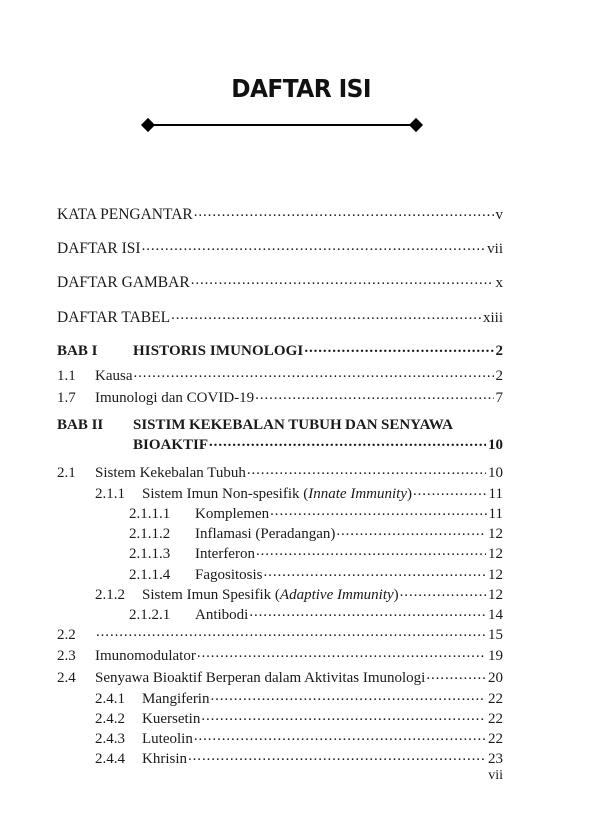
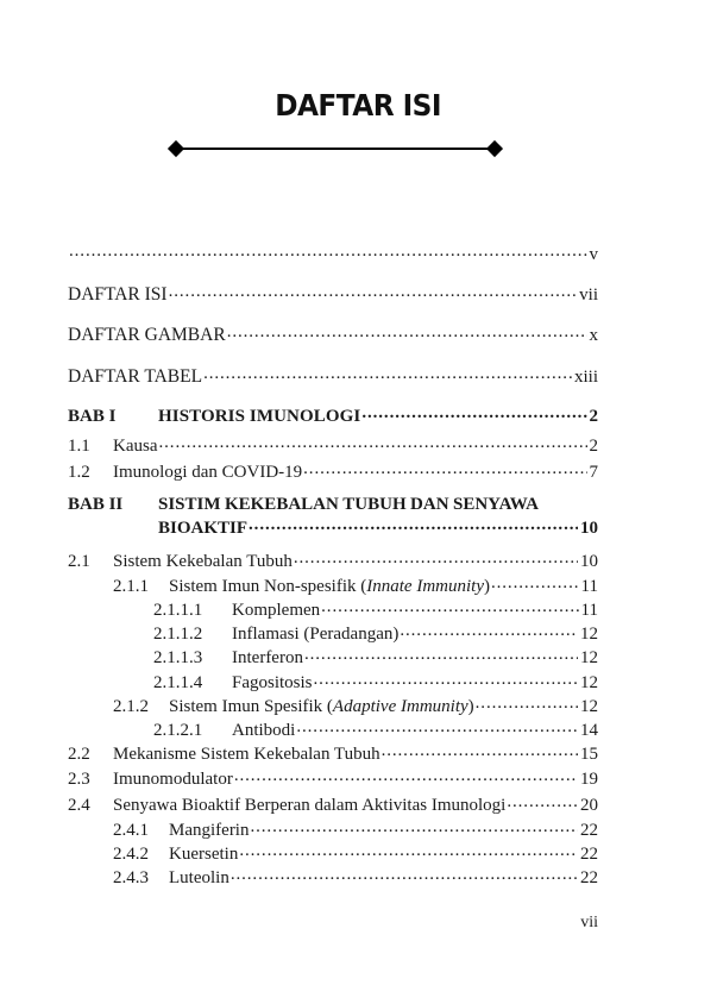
  DAFTAR ISI
- KATA PENGANTAR
  v
  DAFTAR ISI
  vii
  DAFTAR GAMBAR
  x
  DAFTAR TABEL
  xiii
  BAB I
  HISTORIS IMUNOLOGI
  2
  1.1
  Kausa
  2
- 1.7
+ 1.2
  Imunologi dan COVID-19
  7
  BAB II
  SISTIM
  KEKEBALAN
  TUBUH
  DAN
  SENYAWA
  BIOAKTIF
  10
  2.1
  Sistem Kekebalan Tubuh
  10
  2.1.1
  Sistem Imun Non-spesifik (Innate Immunity)
  11
  2.1.1.1
  Komplemen
  11
  2.1.1.2
  Inflamasi (Peradangan)
  12
  2.1.1.3
  Interferon
  12
  2.1.1.4
  Fagositosis
  12
  2.1.2
  Sistem Imun Spesifik (Adaptive Immunity)
  12
  2.1.2.1
  Antibodi
  14
  2.2
+ Mekanisme Sistem Kekebalan Tubuh
  15
  2.3
  Imunomodulator
  19
  2.4
  Senyawa Bioaktif Berperan dalam Aktivitas Imunologi
  20
  2.4.1
  Mangiferin
  22
  2.4.2
  Kuersetin
  22
  2.4.3
  Luteolin
  22
- 2.4.4
- Khrisin
- 23
  vii
